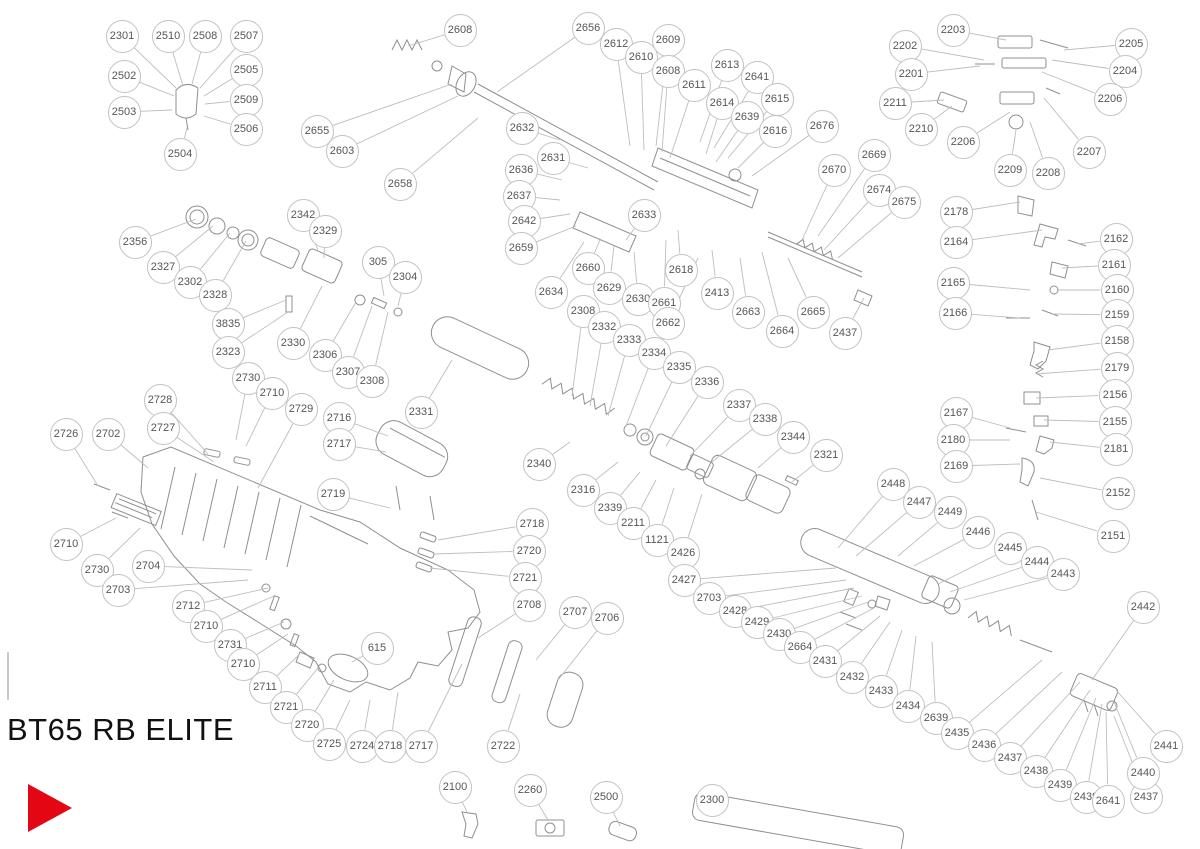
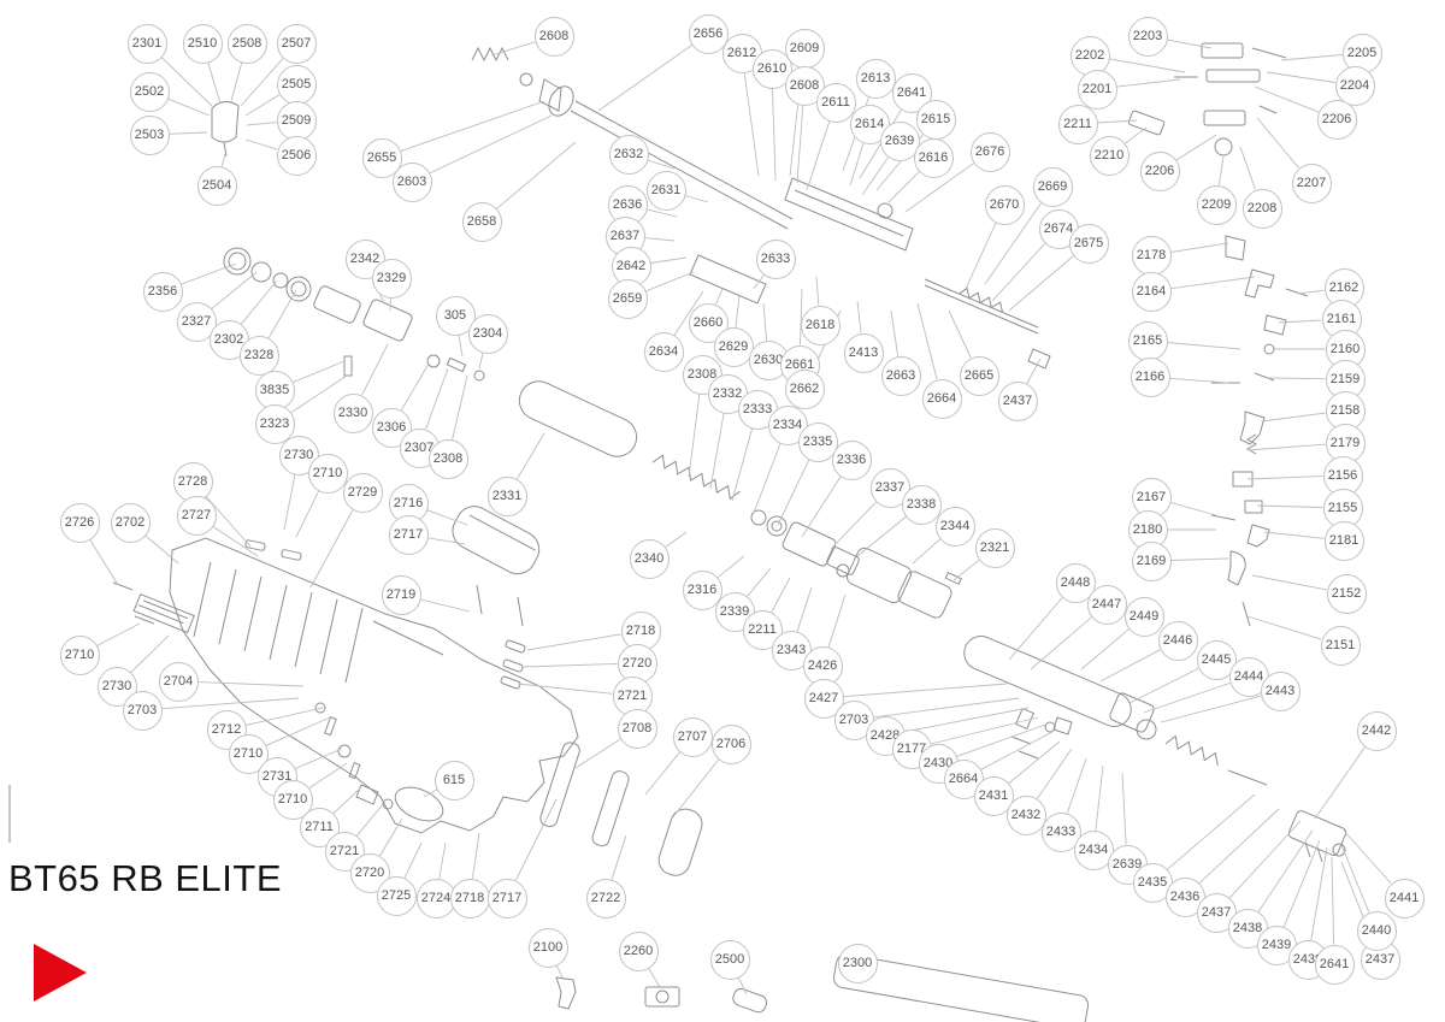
  2301
  2510
  2508
  2507
  2502
  2505
  2509
  2503
  2506
  2504
  2356
  2327
  2302
  2328
  3835
  2323
  2330
  2342
  2329
  305
  2304
  2306
  2307
  2308
  2331
  2608
  2656
  2655
  2603
  2658
  2632
  2631
  2636
  2637
  2642
  2659
  2633
  2634
  2660
  2629
  2630
  2618
  2661
  2413
  2662
  2663
  2664
  2665
  2437
  2612
  2610
  2609
  2608
  2611
  2613
  2641
  2614
  2615
  2639
  2616
  2676
  2670
  2669
  2674
  2675
  2203
  2202
  2205
  2201
  2204
  2211
  2206
  2210
  2206
  2209
  2207
  2208
  2178
  2164
  2162
  2161
  2165
  2160
  2166
  2159
  2158
  2179
  2156
  2167
  2155
  2180
  2181
  2169
  2152
  2151
  2308
  2332
  2333
  2334
  2335
  2336
  2337
  2338
  2344
  2321
  2340
  2316
  2339
  2211
- 1121
+ 2343
  2426
  2726
  2702
  2728
  2727
  2730
  2710
  2729
  2716
  2717
  2719
  2710
  2730
  2704
  2703
  2712
  2710
  2731
  2710
  2711
  2721
  2720
  2725
  2724
  2718
  2717
  2722
  615
  2718
  2720
  2721
  2708
  2707
  2706
  2448
  2447
  2449
  2446
  2445
  2444
  2443
  2442
  2427
  2703
  242
- 2429
+ 2177
  2430
  2664
  2431
  2432
  2433
  2434
  2639
  2435
  2436
  2437
  2438
  2439
  243
  2641
  2437
  2440
  2441
  2100
  2260
  2500
  2300
  BT65 RB ELITE
